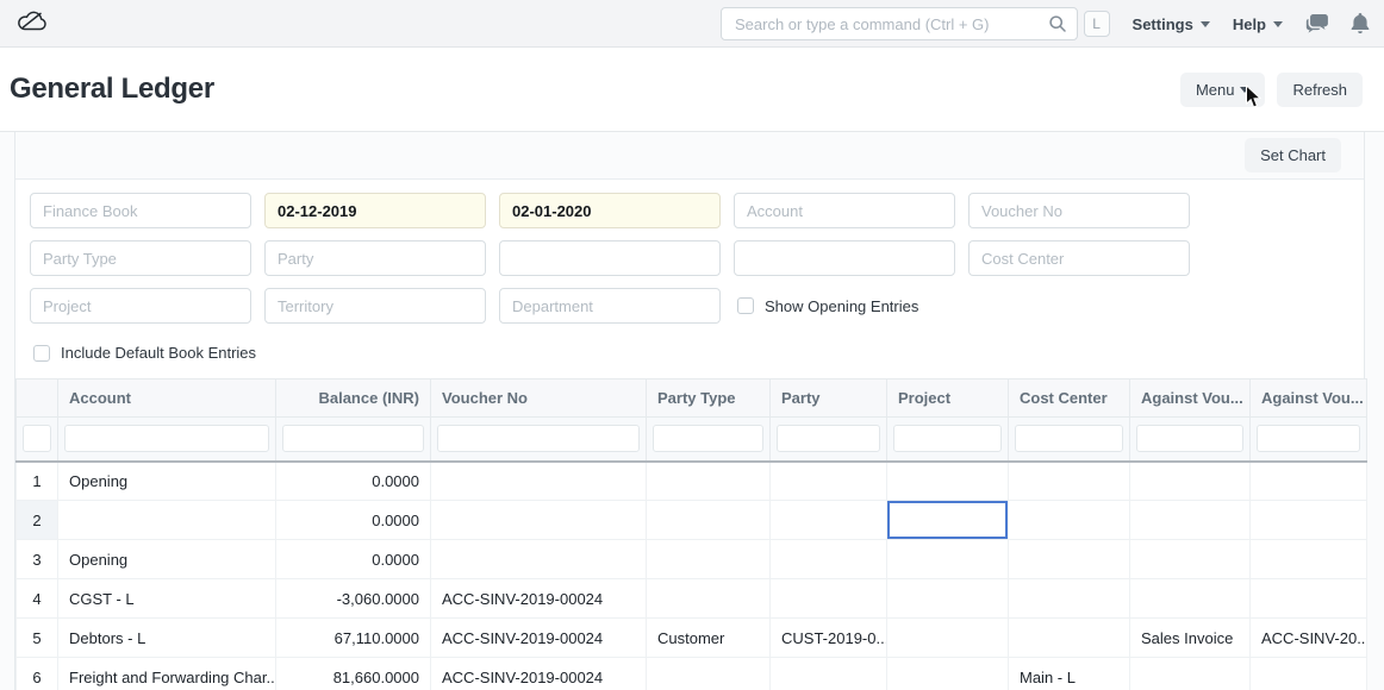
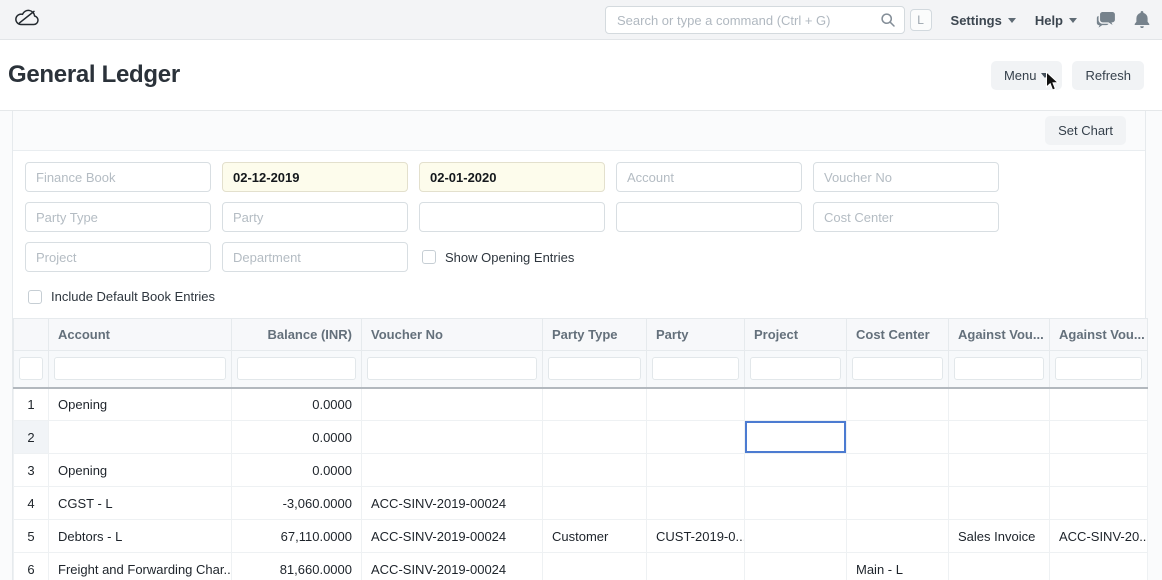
  Search or type a command (Ctrl + G)
  L
  Settings
  Help
  General Ledger
  Menu
  Refresh
  Set Chart
  Finance Book
  02-12-2019
  02-01-2020
  Account
  Voucher No
  Party Type
  Party
  Cost Center
  Project
- Territory
  Department
  Show Opening Entries
  Include Default Book Entries
  	Account	Balance (INR)	Voucher No	Party Type	Party	Project	Cost Center	Against Vou...	Against Vou...
  1	Opening	0.0000
  2		0.0000
  3	Opening	0.0000
  4	CGST - L	-3,060.0000	ACC-SINV-2019-00024
  5	Debtors - L	67,110.0000	ACC-SINV-2019-00024	Customer	CUST-2019-0..			Sales Invoice	ACC-SINV-20..
  6	Freight and Forwarding Char..	81,660.0000	ACC-SINV-2019-00024				Main - L
